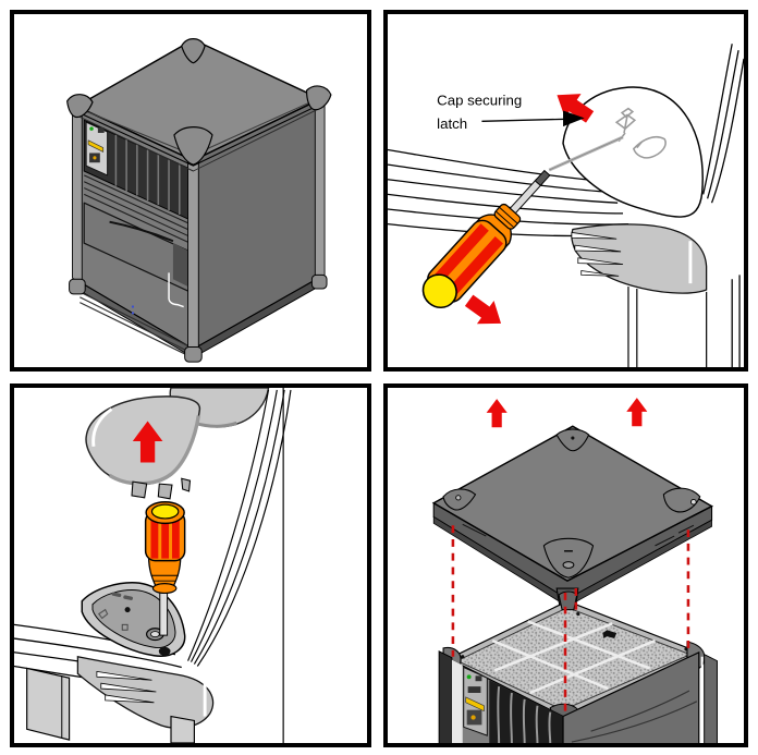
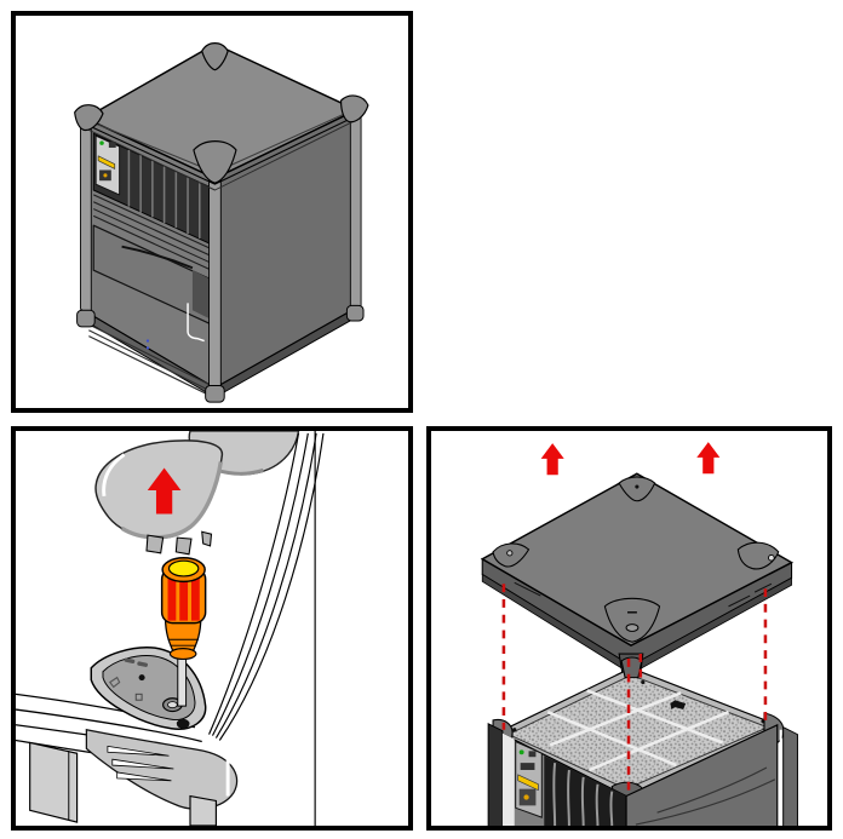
- Cap securing
- latch
